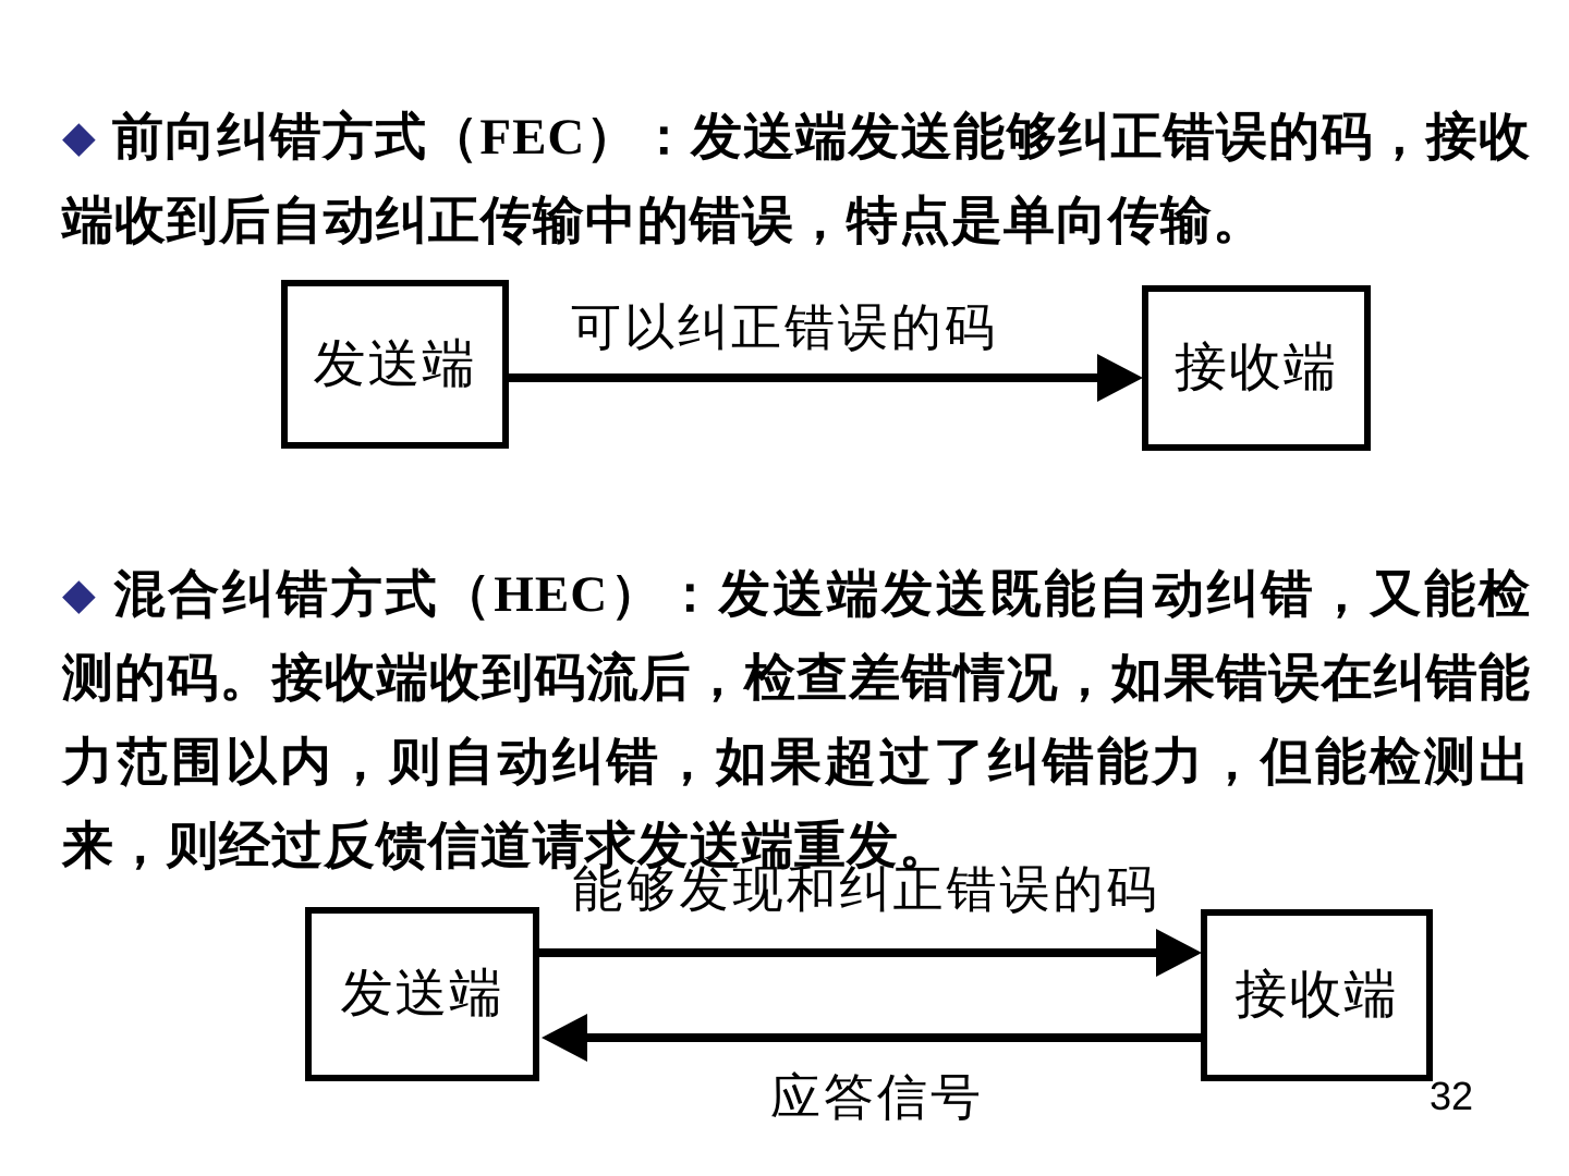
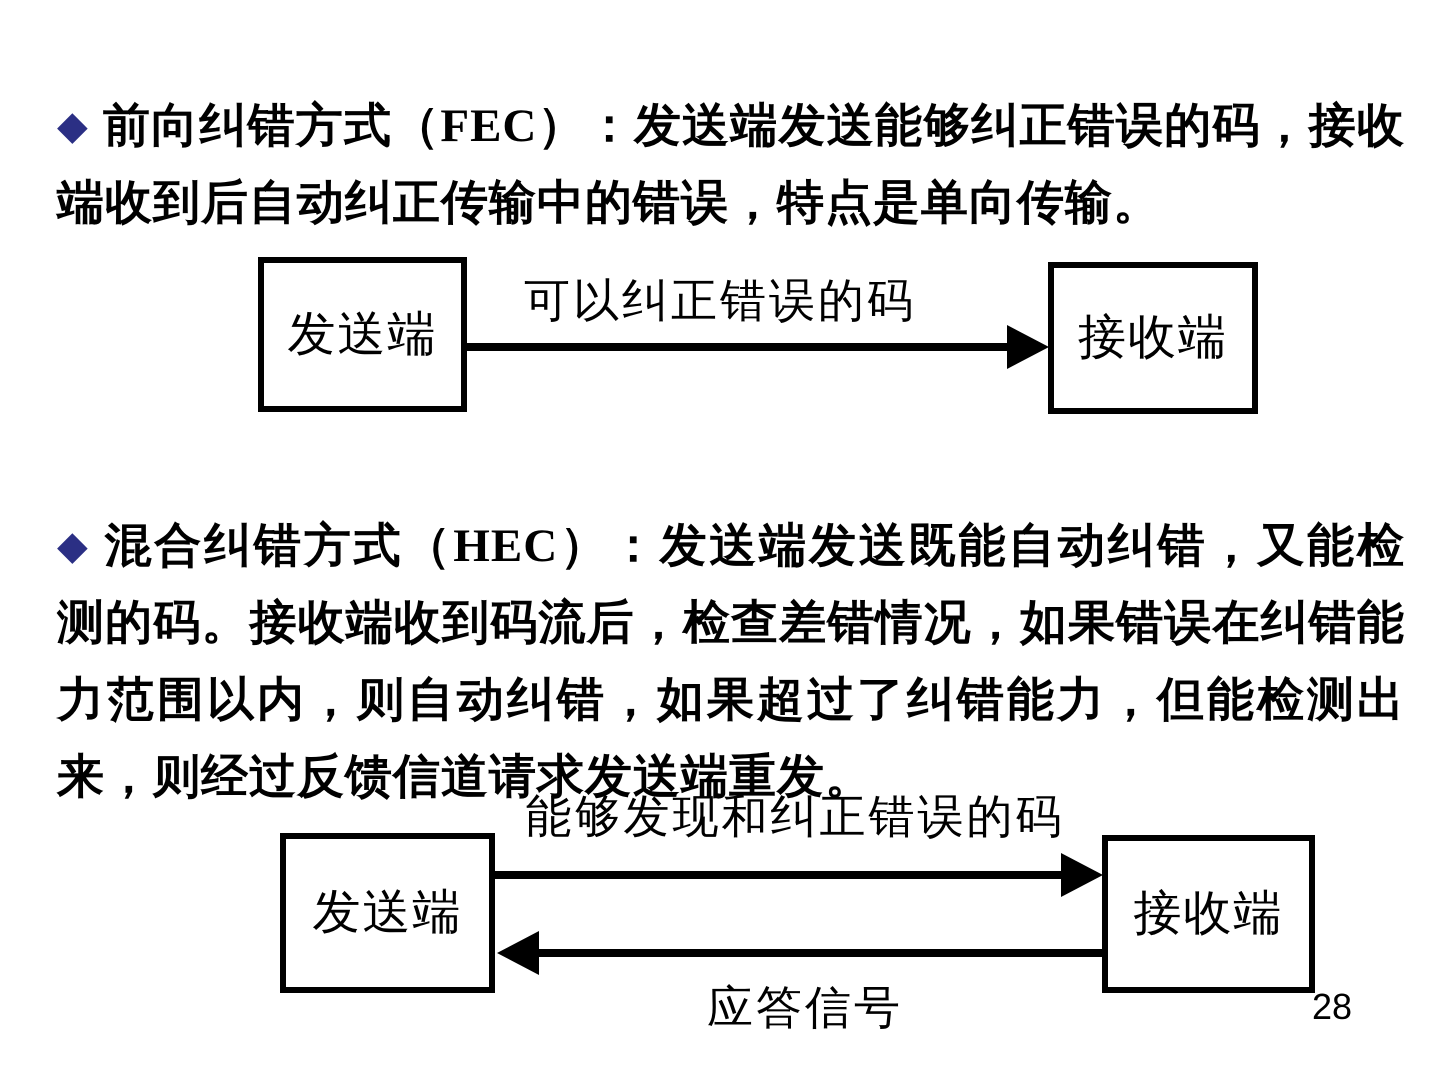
  ◆ 前向纠错方式（FEC）：发送端发送能够纠正错误的码，接收端收到后自动纠正传输中的错误，特点是单向传输。
  可以纠正错误的码
  发送端
  接收端
  ◆ 混合纠错方式（HEC）：发送端发送既能自动纠错，又能检测的码。接收端收到码流后，检查差错情况，如果错误在纠错能力范围以内，则自动纠错，如果超过了纠错能力，但能检测出来，则经过反馈信道请求发送端重发。
  能够发现和纠正错误的码
  发送端
  接收端
  应答信号
- 32
+ 28
